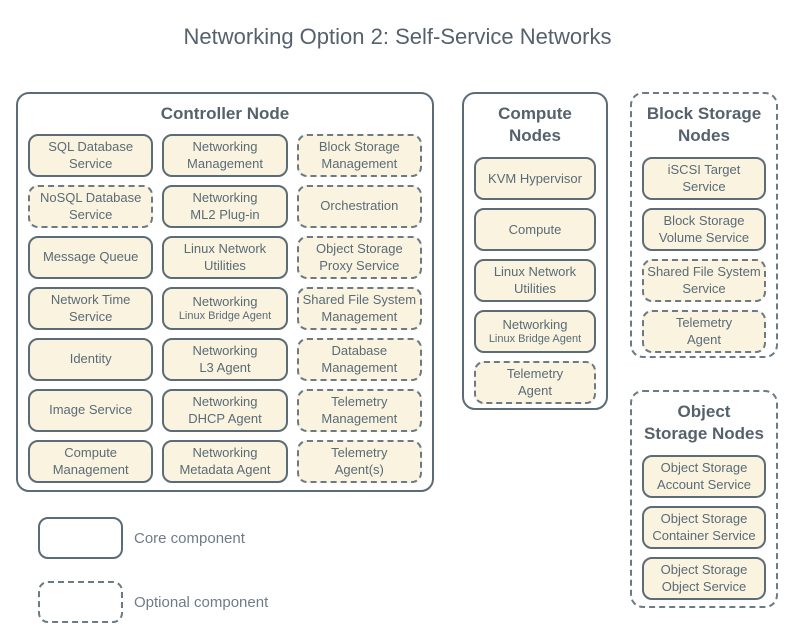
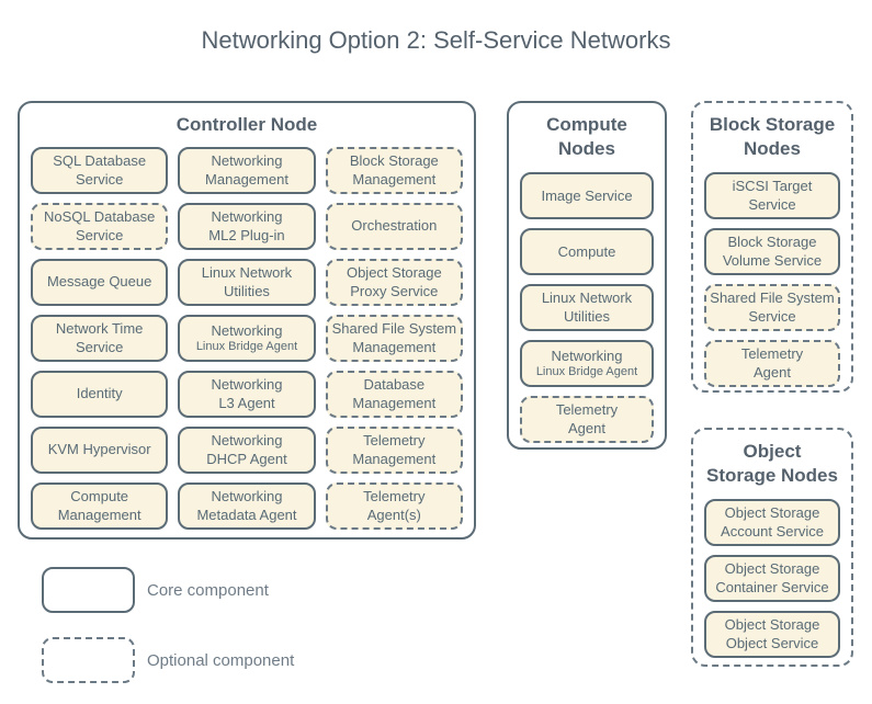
  Networking Option 2: Self-Service Networks
  Controller Node
  SQL Database
  Service
  Networking
  Management
  Block Storage
  Management
  NoSQL Database
  Service
  Networking
  ML2 Plug-in
  Orchestration
  Message Queue
  Linux Network
  Utilities
  Object Storage
  Proxy Service
  Network Time
  Service
  Networking
  Linux Bridge Agent
  Shared File System
  Management
  Identity
  Networking
  L3 Agent
  Database
  Management
- Image Service
+ KVM Hypervisor
  Networking
  DHCP Agent
  Telemetry
  Management
  Compute
  Management
  Networking
  Metadata Agent
  Telemetry
  Agent(s)
  Compute
  Nodes
- KVM Hypervisor
+ Image Service
  Compute
  Linux Network
  Utilities
  Networking
  Linux Bridge Agent
  Telemetry
  Agent
  Block Storage
  Nodes
  iSCSI Target
  Service
  Block Storage
  Volume Service
  Shared File System
  Service
  Telemetry
  Agent
  Object
  Storage Nodes
  Object Storage
  Account Service
  Object Storage
  Container Service
  Object Storage
  Object Service
  Core component
  Optional component
